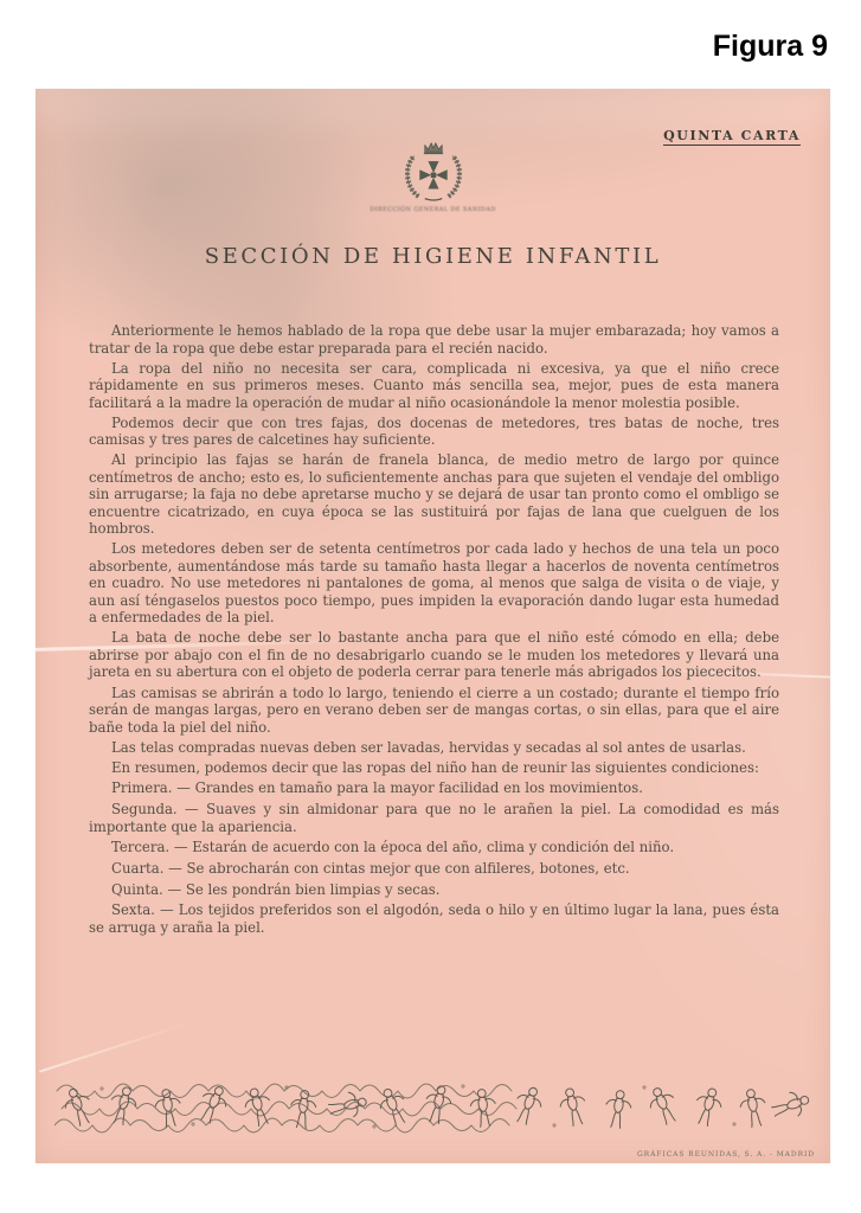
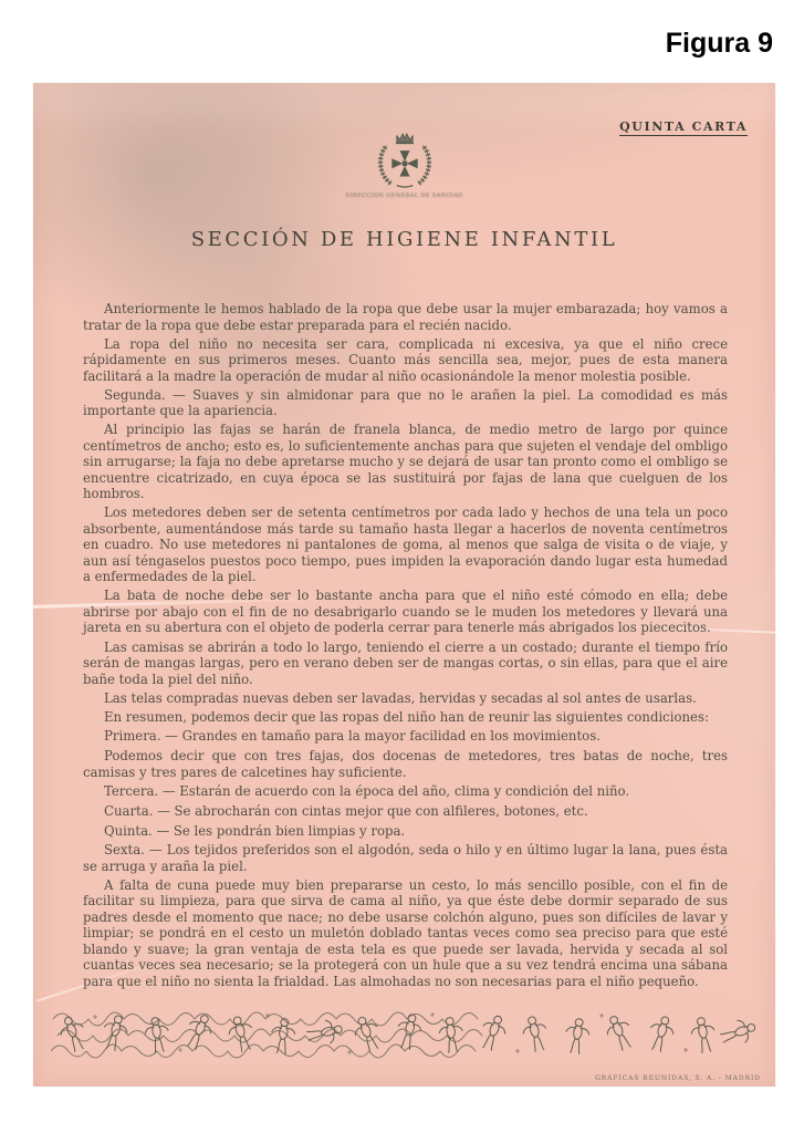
  Figura 9
  QUINTA CARTA
  SECCIÓN DE HIGIENE INFANTIL
  Anteriormente le hemos hablado de la ropa que debe usar la mujer embarazada; hoy vamos a tratar de la ropa que debe estar preparada para el recién nacido.
  La ropa del niño no necesita ser cara, complicada ni excesiva, ya que el niño crece rápidamente en sus primeros meses. Cuanto más sencilla sea, mejor, pues de esta manera facilitará a la madre la operación de mudar al niño ocasionándole la menor molestia posible.
- Podemos decir que con tres fajas, dos docenas de metedores, tres batas de noche, tres camisas y tres pares de calcetines hay suficiente.
+ Segunda. — Suaves y sin almidonar para que no le arañen la piel. La comodidad es más importante que la apariencia.
  Al principio las fajas se harán de franela blanca, de medio metro de largo por quince centímetros de ancho; esto es, lo suficientemente anchas para que sujeten el vendaje del ombligo sin arrugarse; la faja no debe apretarse mucho y se dejará de usar tan pronto como el ombligo se encuentre cicatrizado, en cuya época se las sustituirá por fajas de lana que cuelguen de los hombros.
  Los metedores deben ser de setenta centímetros por cada lado y hechos de una tela un poco absorbente, aumentándose más tarde su tamaño hasta llegar a hacerlos de noventa centímetros en cuadro. No use metedores ni pantalones de goma, al menos que salga de visita o de viaje, y aun así téngaselos puestos poco tiempo, pues impiden la evaporación dando lugar esta humedad a enfermedades de la piel.
  La bata de noche debe ser lo bastante ancha para que el niño esté cómodo en ella; debe abrirse por abajo con el fin de no desabrigarlo cuando se le muden los metedores y llevará una jareta en su abertura con el objeto de poderla cerrar para tenerle más abrigados los piececitos.
  Las camisas se abrirán a todo lo largo, teniendo el cierre a un costado; durante el tiempo frío serán de mangas largas, pero en verano deben ser de mangas cortas, o sin ellas, para que el aire bañe toda la piel del niño.
  Las telas compradas nuevas deben ser lavadas, hervidas y secadas al sol antes de usarlas.
  En resumen, podemos decir que las ropas del niño han de reunir las siguientes condiciones:
  Primera. — Grandes en tamaño para la mayor facilidad en los movimientos.
- Segunda. — Suaves y sin almidonar para que no le arañen la piel. La comodidad es más importante que la apariencia.
+ Podemos decir que con tres fajas, dos docenas de metedores, tres batas de noche, tres camisas y tres pares de calcetines hay suficiente.
  Tercera. — Estarán de acuerdo con la época del año, clima y condición del niño.
  Cuarta. — Se abrocharán con cintas mejor que con alfileres, botones, etc.
- Quinta. — Se les pondrán bien limpias y secas.
+ Quinta. — Se les pondrán bien limpias y ropa.
  Sexta. — Los tejidos preferidos son el algodón, seda o hilo y en último lugar la lana, pues ésta se arruga y araña la piel.
+ A falta de cuna puede muy bien prepararse un cesto, lo más sencillo posible, con el fin de facilitar su limpieza, para que sirva de cama al niño, ya que éste debe dormir separado de sus padres desde el momento que nace; no debe usarse colchón alguno, pues son difíciles de lavar y limpiar; se pondrá en el cesto un muletón doblado tantas veces como sea preciso para que esté blando y suave; la gran ventaja de esta tela es que puede ser lavada, hervida y secada al sol cuantas veces sea necesario; se la protegerá con un hule que a su vez tendrá encima una sábana para que el niño no sienta la frialdad. Las almohadas no son necesarias para el niño pequeño.
